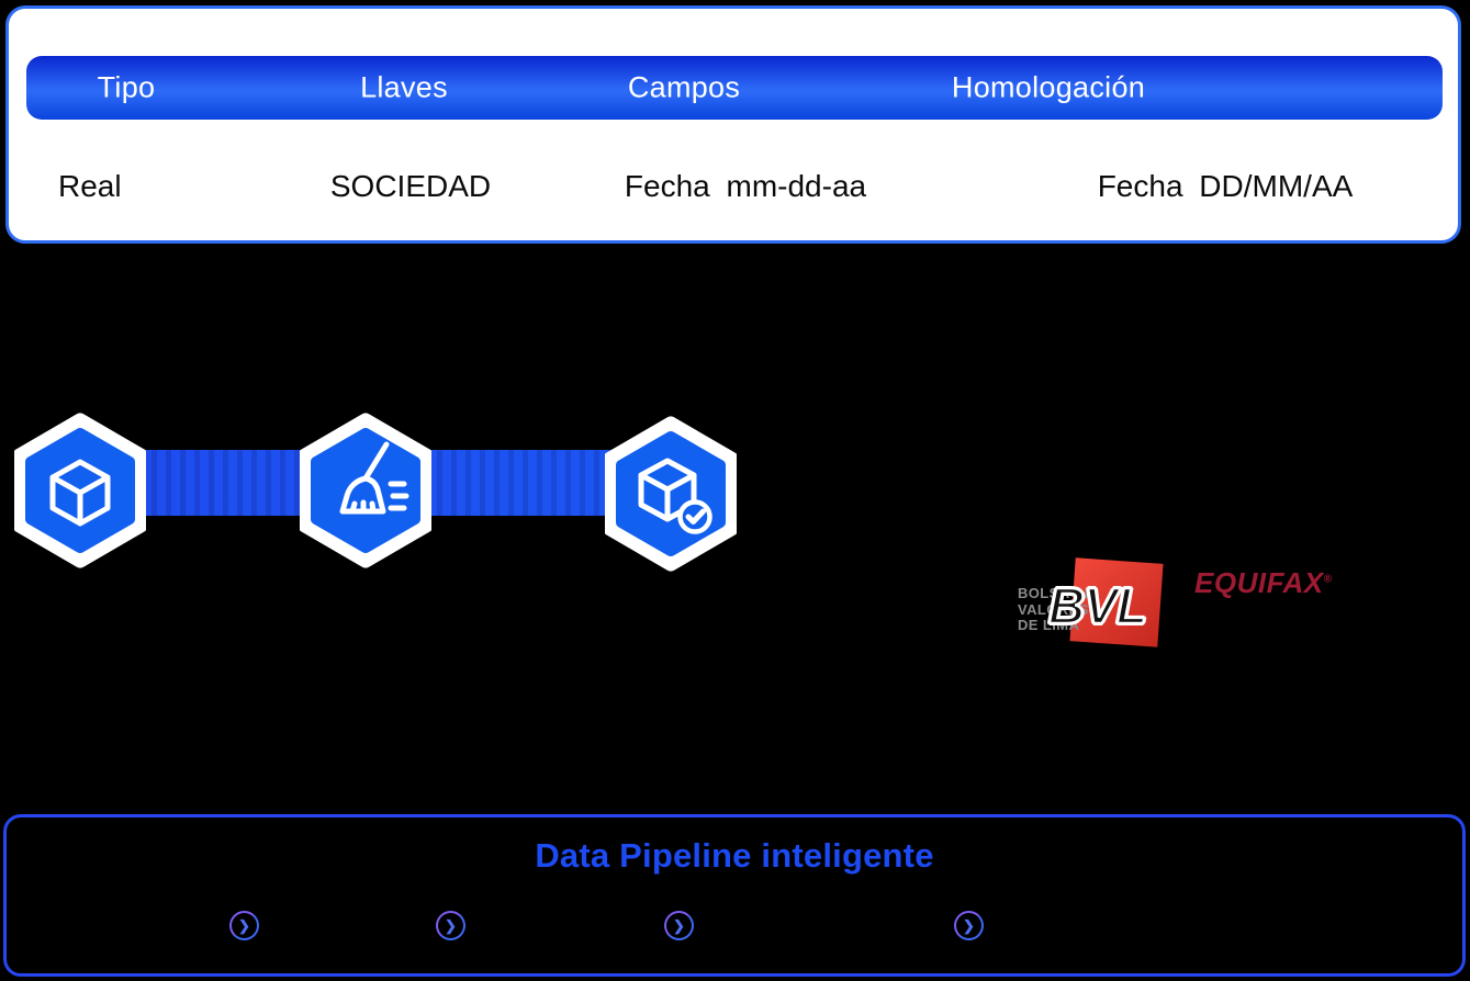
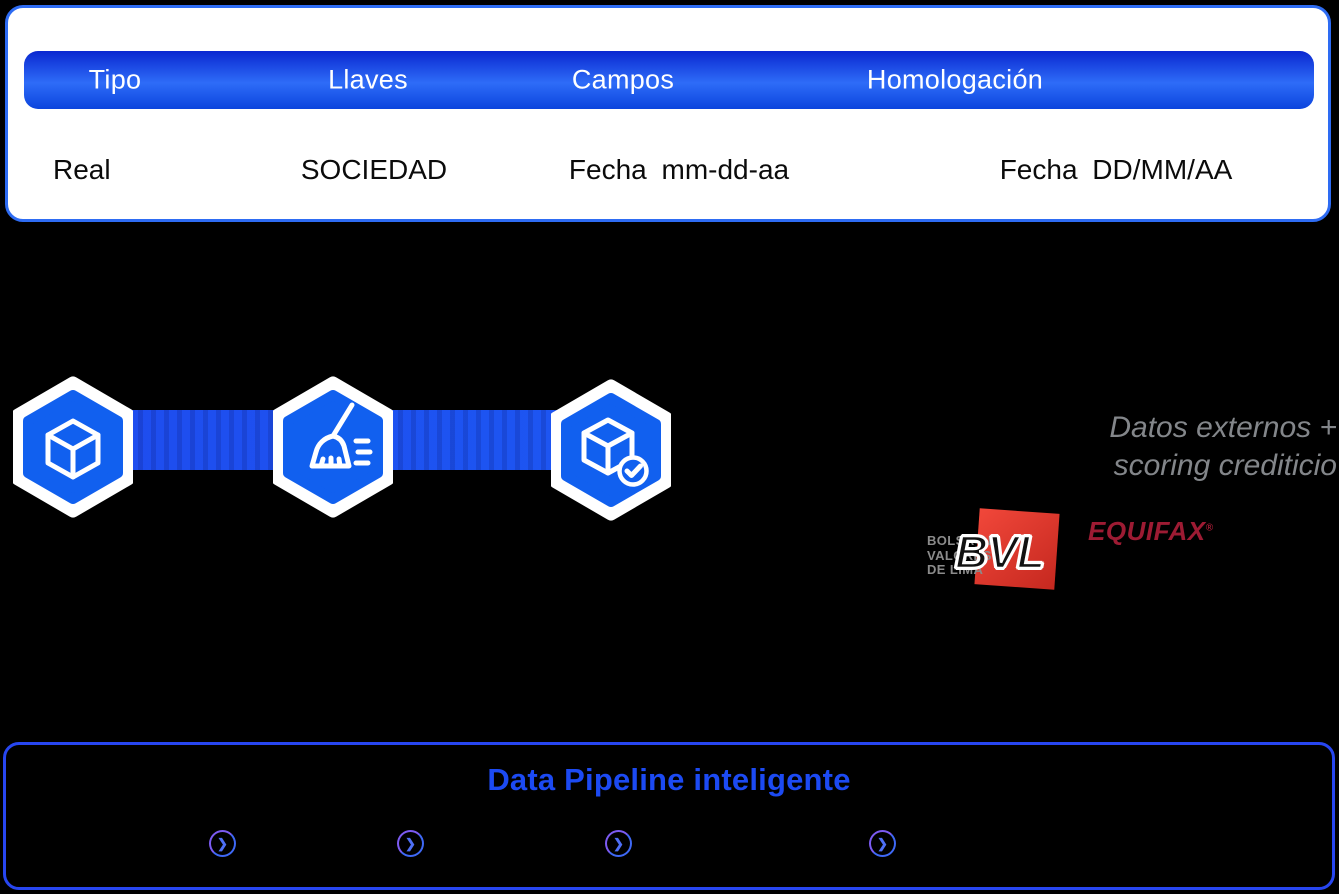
  Tipo
  Llaves
  Campos
  Homologación
  Real
  SOCIEDAD
  Fecha mm-dd-aa
  Fecha DD/MM/AA
+ Datos externos +
+ scoring crediticio
  BOLSA DE
  VALORES
  DE LIMA
  BVL
  EQUIFAX®
  Data Pipeline inteligente
  ❯
  ❯
  ❯
  ❯
